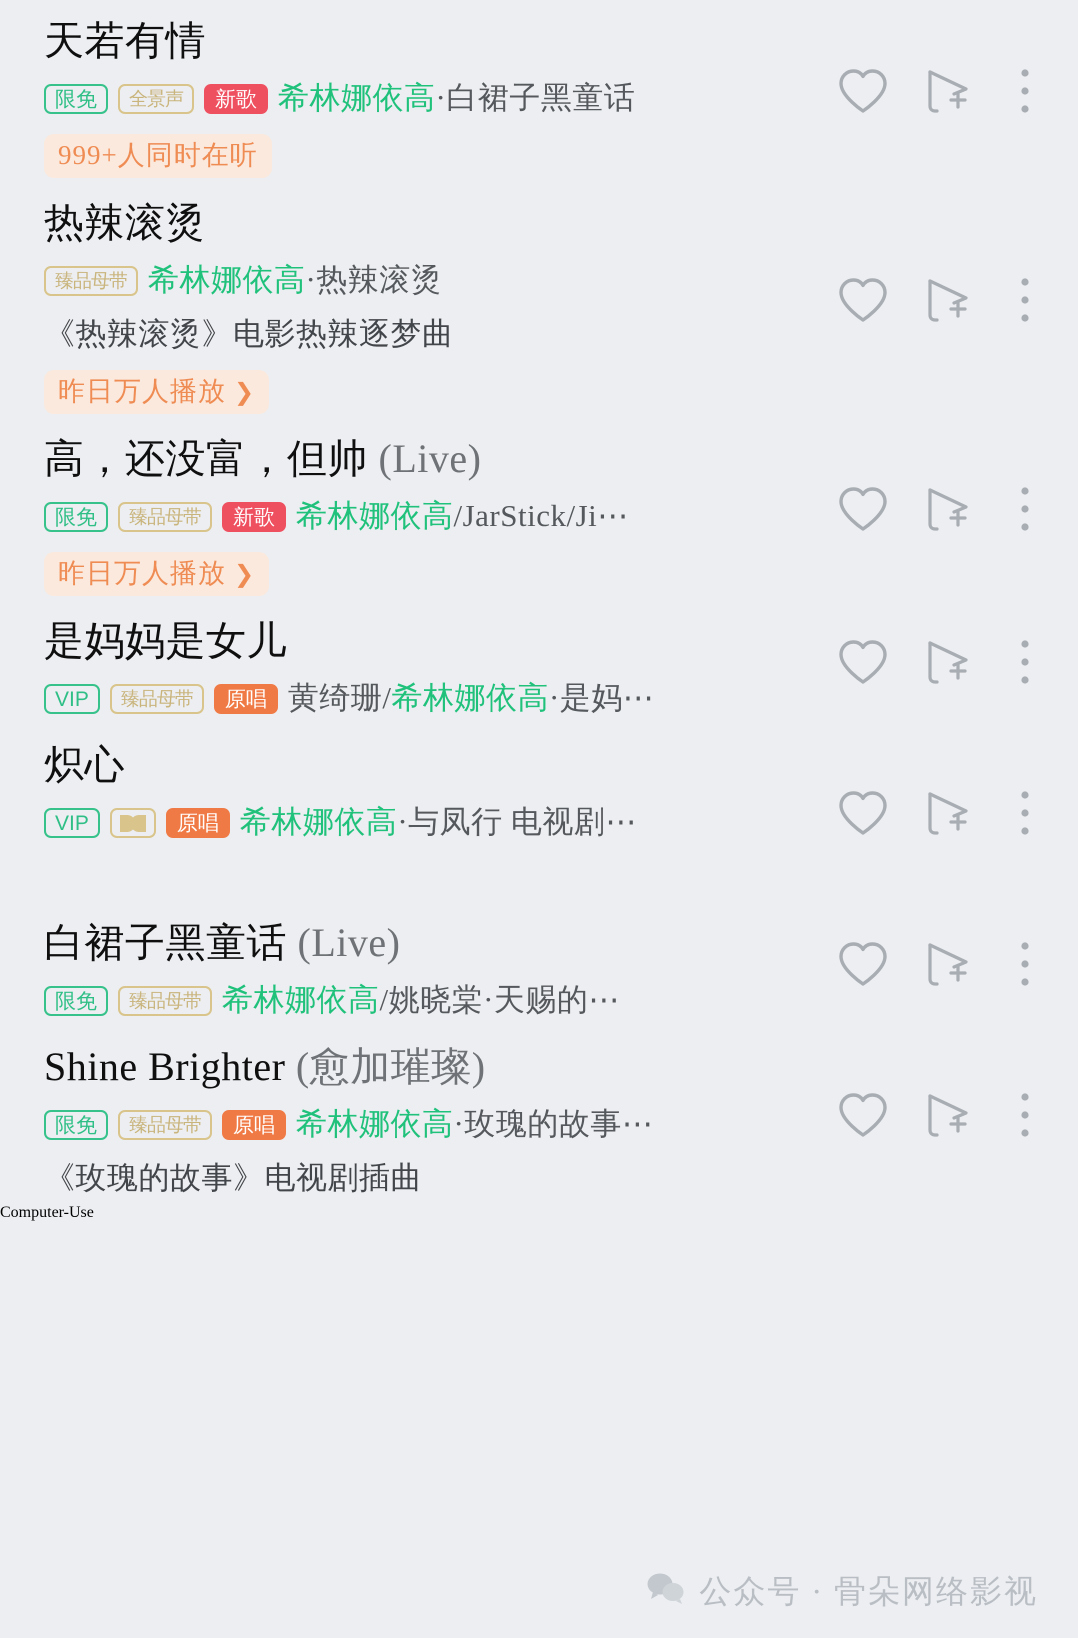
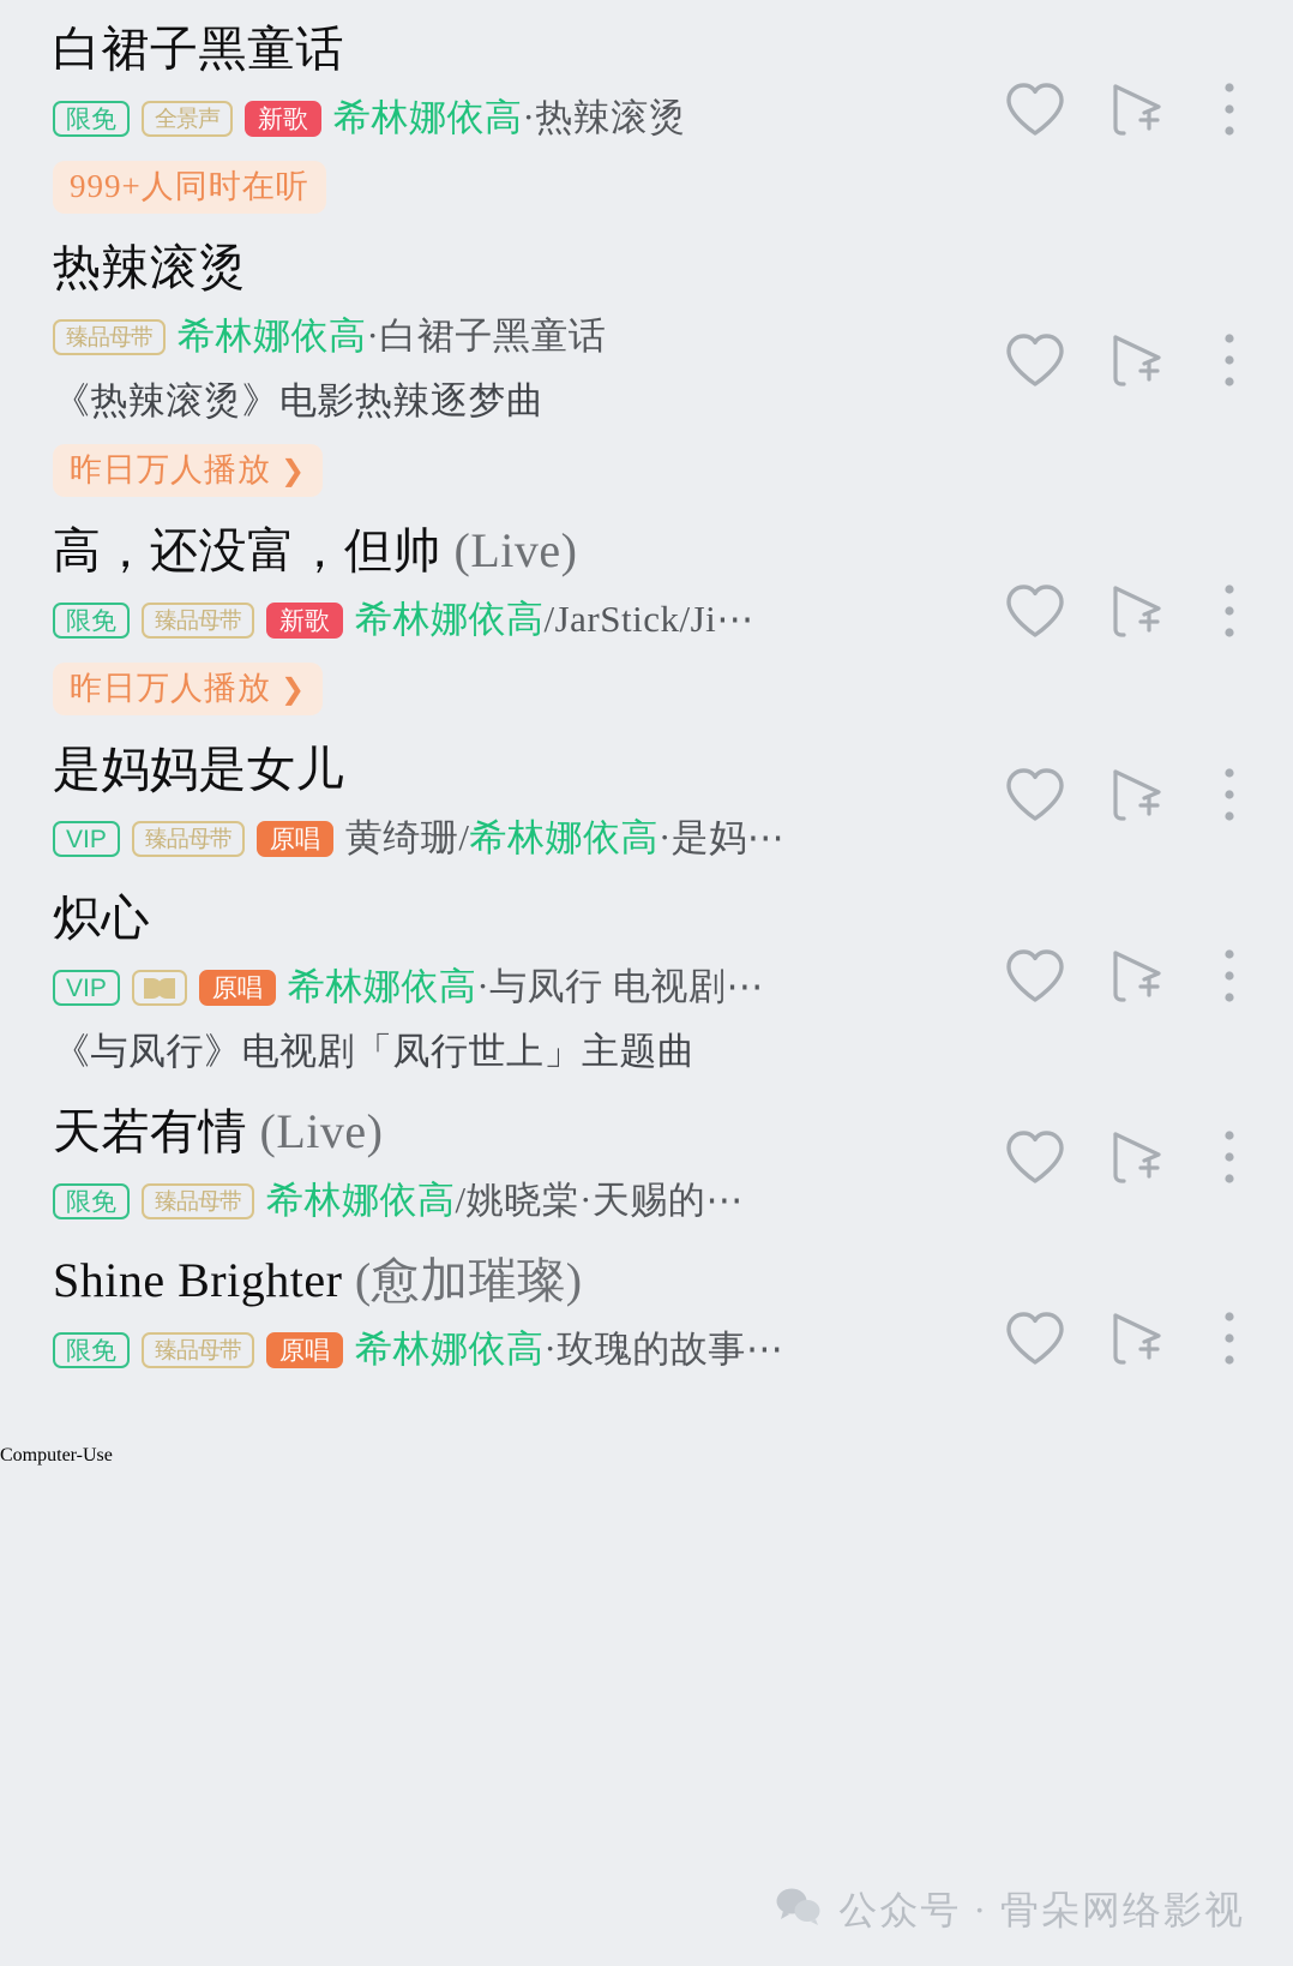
- 天若有情
+ 白裙子黑童话
  限免
  全景声
  新歌
- 希林娜依高·白裙子黑童话
+ 希林娜依高·热辣滚烫
  999+人同时在听
  热辣滚烫
  臻品母带
- 希林娜依高·热辣滚烫
+ 希林娜依高·白裙子黑童话
  《热辣滚烫》电影热辣逐梦曲
  昨日万人播放
  ❯
  高，还没富，但帅 (Live)
  限免
  臻品母带
  新歌
  希林娜依高/JarStick/Ji⋯
  昨日万人播放
  ❯
  是妈妈是女儿
  VIP
  臻品母带
  原唱
  黄绮珊/希林娜依高·是妈⋯
  炽心
  VIP
  原唱
  希林娜依高·与凤行 电视剧⋯
+ 《与凤行》电视剧「凤行世上」主题曲
- 白裙子黑童话 (Live)
+ 天若有情 (Live)
  限免
  臻品母带
  希林娜依高/姚晓棠·天赐的⋯
  Shine Brighter (愈加璀璨)
  限免
  臻品母带
  原唱
  希林娜依高·玫瑰的故事⋯
- 《玫瑰的故事》电视剧插曲
  公众号 · 骨朵网络影视
  Computer-Use
